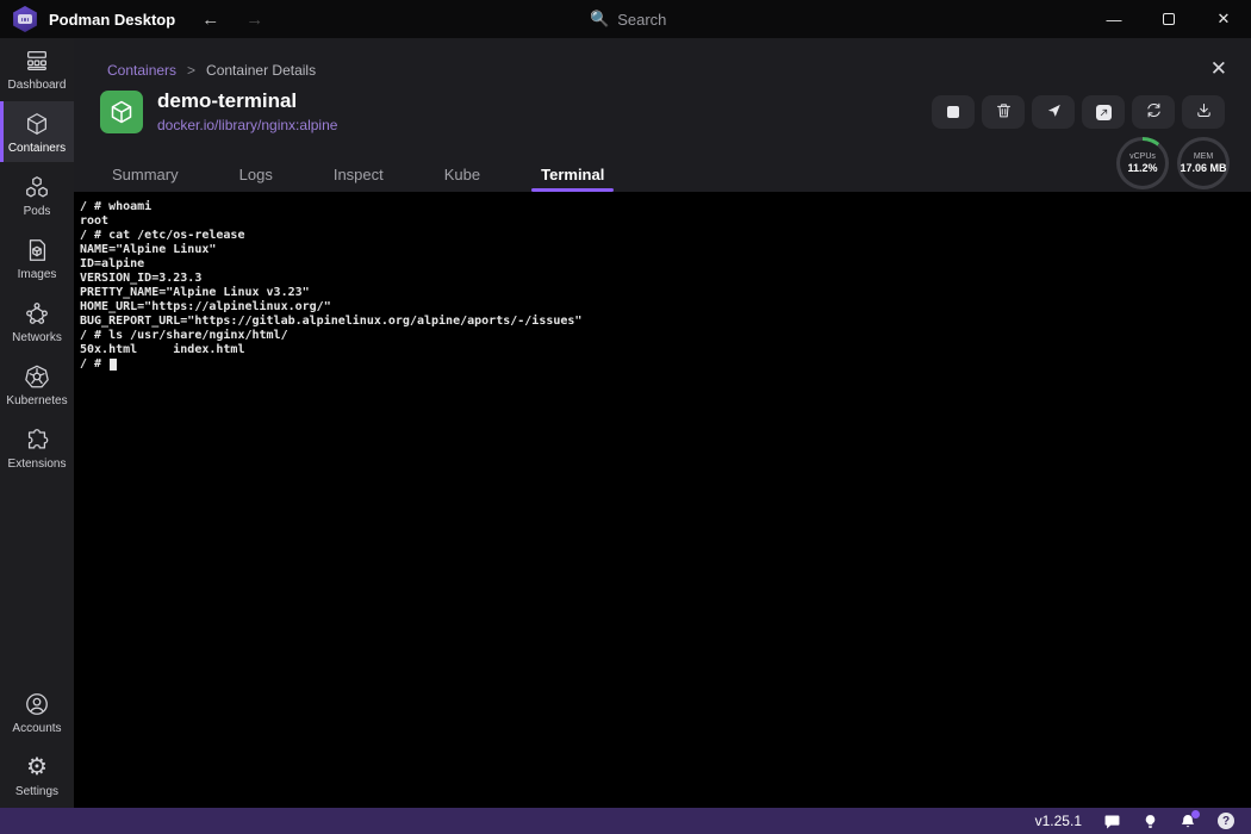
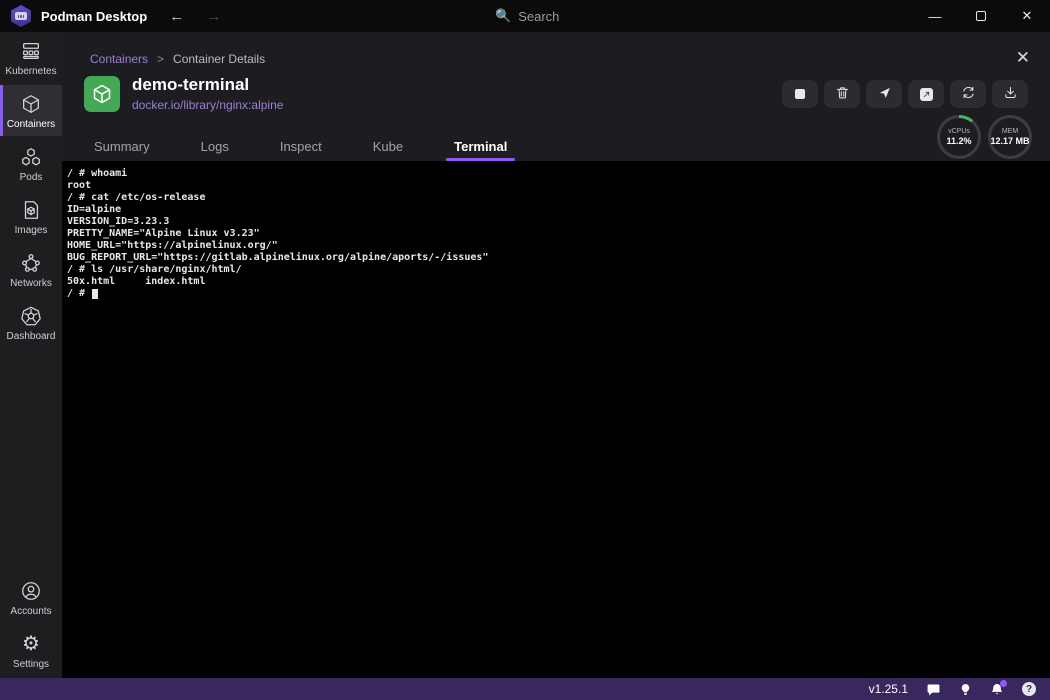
  Podman Desktop
  ←
  →
  🔍
  Search
  —
  ✕
- Dashboard
+ Kubernetes
  Containers
  Pods
  Images
  Networks
- Kubernetes
+ Dashboard
- Extensions
  Accounts
  ⚙
  Settings
  Containers
  >
  Container Details
  ✕
  demo-terminal
  docker.io/library/nginx:alpine
  Summary
  Logs
  Inspect
  Kube
  Terminal
  11.2%
- 17.06 MB
+ 12.17 MB
  / # whoami
  root
  / # cat /etc/os-release
- NAME="Alpine Linux"
  ID=alpine
  VERSION_ID=3.23.3
  PRETTY_NAME="Alpine Linux v3.23"
  HOME_URL="https://alpinelinux.org/"
  BUG_REPORT_URL="https://gitlab.alpinelinux.org/alpine/aports/-/issues"
  / # ls /usr/share/nginx/html/
  50x.html index.html
  / #
  v1.25.1
  ?
